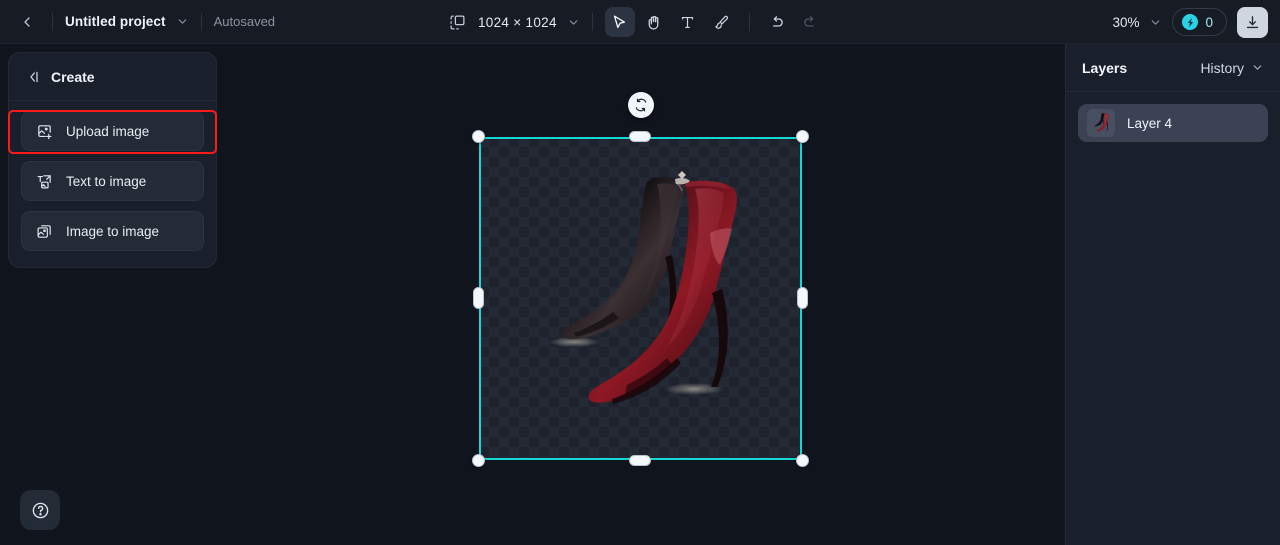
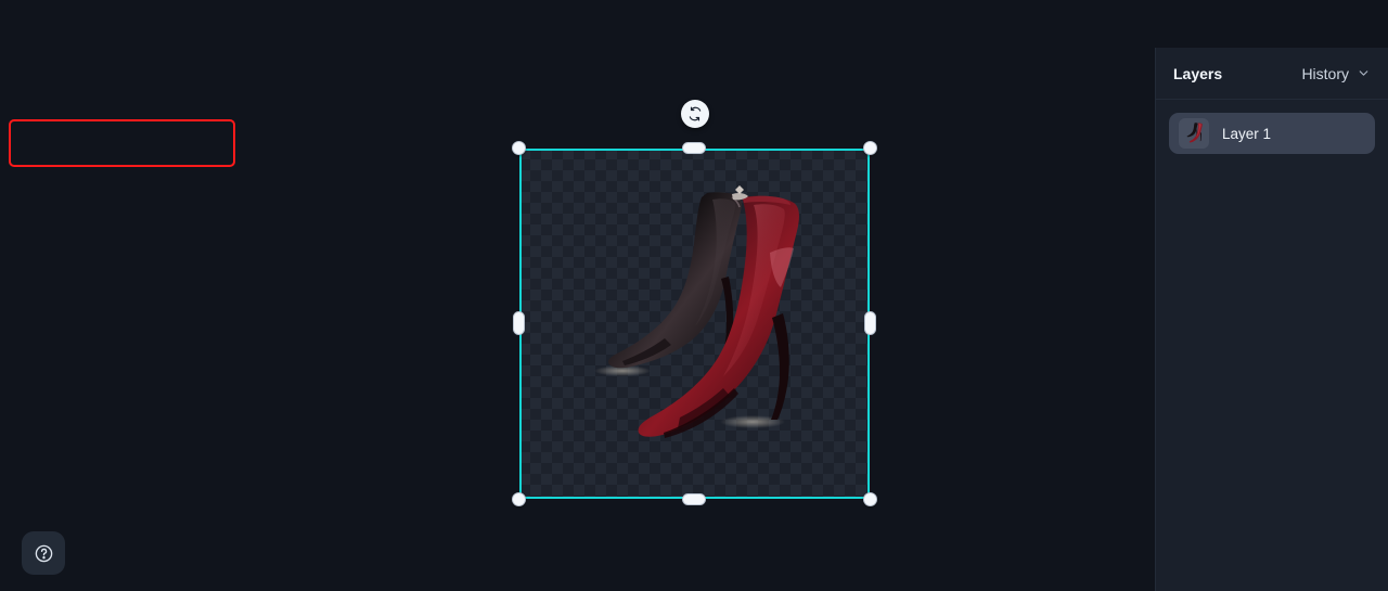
- Untitled project
- Autosaved
- 1024 × 1024
- 30%
- 0
- Create
- Upload image
- Text to image
- Image to image
  Layers
  History
- Layer 4
+ Layer 1
